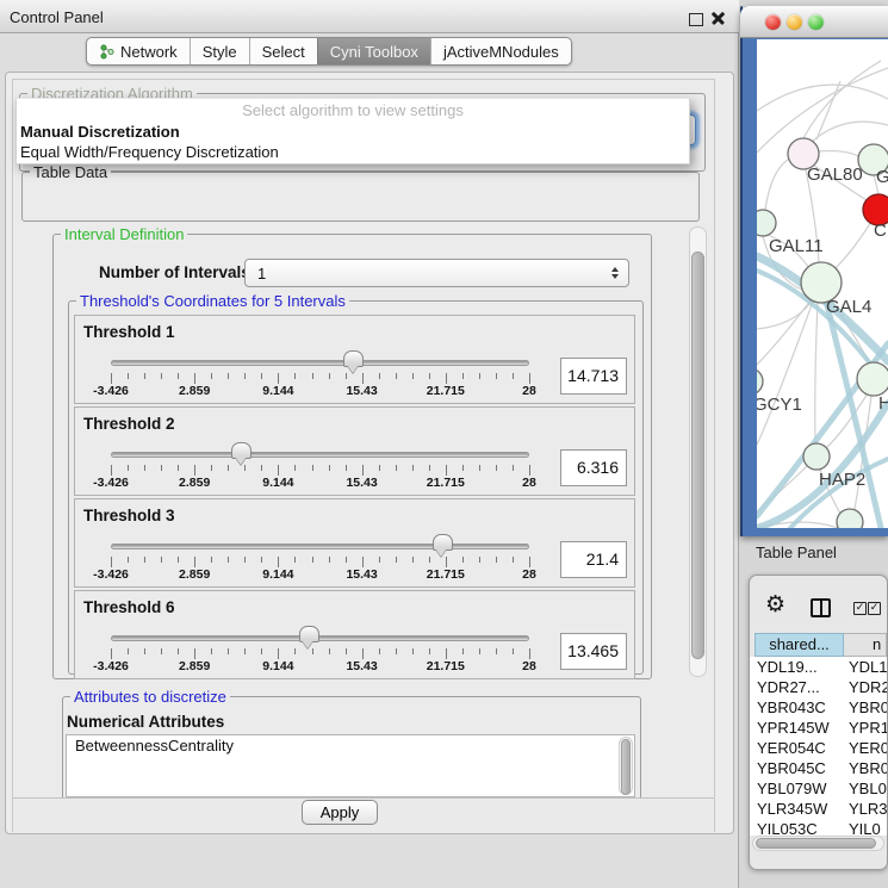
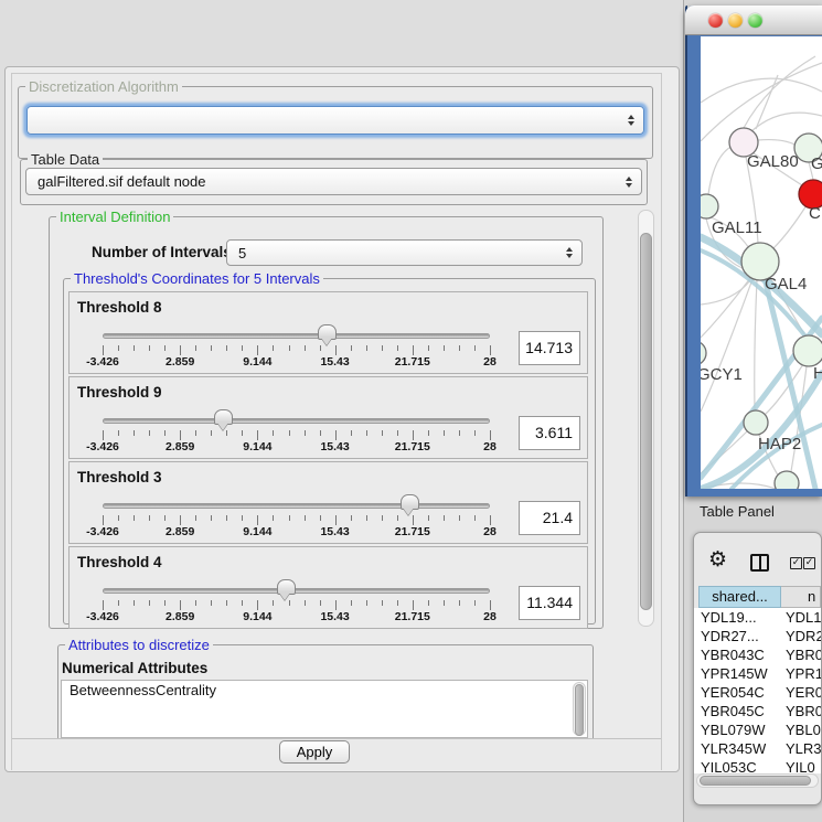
- Control Panel
- Network
- Style
- Select
- Cyni Toolbox
- jActiveMNodules
  Discretization Algorithm
- Select algorithm to view settings
- Manual Discretization
- Equal Width/Frequency Discretization
  Table Data
+ galFiltered.sif default node
  Interval Definition
  Number of Interval
- 1
+ 5
  Threshold's Coordinates for 5 Intervals
- Threshold 1
+ Threshold 8
  -3.426
  2.859
  9.144
  15.43
  21.715
  28
  14.713
- Threshold 2
+ Threshold 9
  -3.426
  2.859
  9.144
  15.43
  21.715
  28
- 6.316
+ 3.611
  Threshold 3
  -3.426
  2.859
  9.144
  15.43
  21.715
  28
  21.4
- Threshold 6
+ Threshold 4
  -3.426
  2.859
  9.144
  15.43
  21.715
  28
- 13.465
+ 11.344
  Attributes to discretize
  Numerical Attributes
  BetweennessCentrality
  Apply
  GAL80
  C
  GAL11
  GAL4
  GCY1
  H
  HAP2
  Table Panel
  ⚙
  ✓
  ✓
  shared...
  n
  YDL19...
  YDL1
  YDR27...
  YDR2
  YBR043C
  YBR0
  YPR145W
  YPR1
  YER054C
  YER0
  YBR045C
  YBR0
  YBL079W
  YBL0
  YLR345W
  YLR3
  YIL053C
  YIL0
